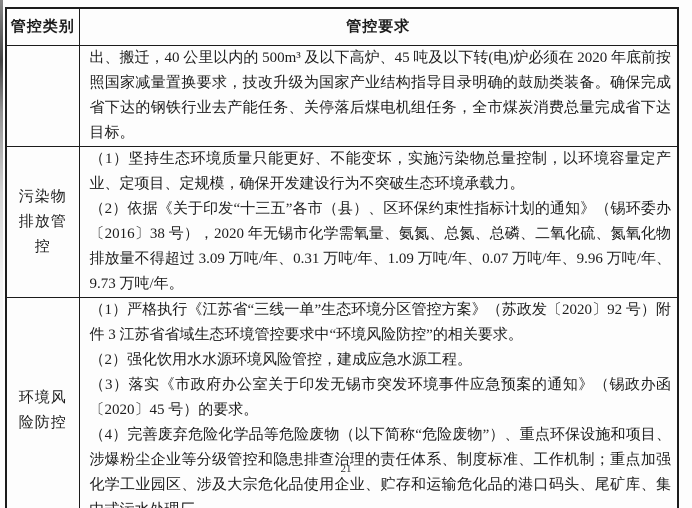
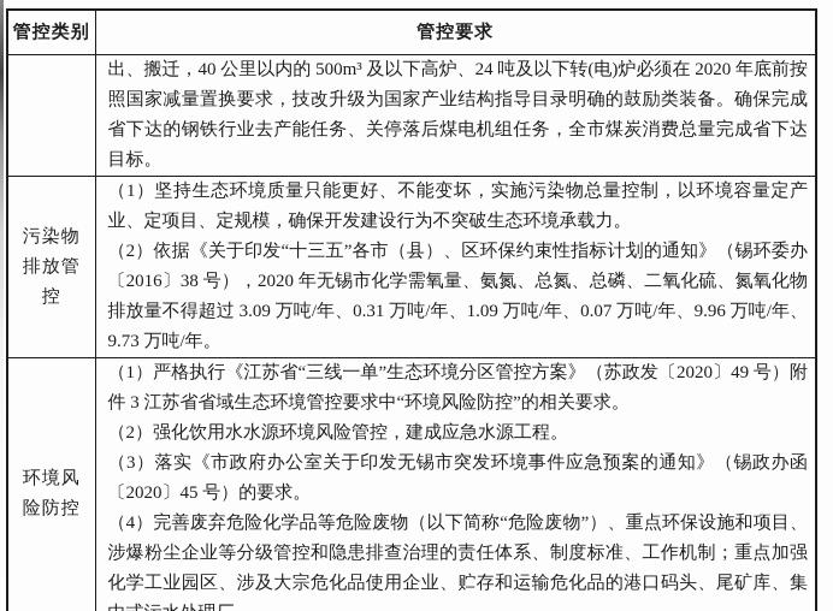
  管控类别	管控要求
- 	出、搬迁，40 公里以内的 500m³ 及以下高炉、45 吨及以下转(电)炉必须在 2020 年底前按照国家减量置换要求，技改升级为国家产业结构指导目录明确的鼓励类装备。确保完成省下达的钢铁行业去产能任务、关停落后煤电机组任务，全市煤炭消费总量完成省下达目标。
+ 	出、搬迁，40 公里以内的 500m³ 及以下高炉、24 吨及以下转(电)炉必须在 2020 年底前按照国家减量置换要求，技改升级为国家产业结构指导目录明确的鼓励类装备。确保完成省下达的钢铁行业去产能任务、关停落后煤电机组任务，全市煤炭消费总量完成省下达目标。
  污染物排放管控	（1）坚持生态环境质量只能更好、不能变坏，实施污染物总量控制，以环境容量定产业、定项目、定规模，确保开发建设行为不突破生态环境承载力。 （2）依据《关于印发“十三五”各市（县）、区环保约束性指标计划的通知》（锡环委办〔2016〕38 号），2020 年无锡市化学需氧量、氨氮、总氮、总磷、二氧化硫、氮氧化物排放量不得超过 3.09 万吨/年、0.31 万吨/年、1.09 万吨/年、0.07 万吨/年、9.96 万吨/年、9.73 万吨/年。
- 环境风险防控	（1）严格执行《江苏省“三线一单”生态环境分区管控方案》（苏政发〔2020〕92 号）附件 3 江苏省省域生态环境管控要求中“环境风险防控”的相关要求。 （2）强化饮用水水源环境风险管控，建成应急水源工程。 （3）落实《市政府办公室关于印发无锡市突发环境事件应急预案的通知》（锡政办函〔2020〕45 号）的要求。 （4）完善废弃危险化学品等危险废物（以下简称“危险废物”）、重点环保设施和项目、涉爆粉尘企业等分级管控和隐患排查治理的责任体系、制度标准、工作机制；重点加强化学工业园区、涉及大宗危化品使用企业、贮存和运输危化品的港口码头、尾矿库、集
+ 环境风险防控	（1）严格执行《江苏省“三线一单”生态环境分区管控方案》（苏政发〔2020〕49 号）附件 3 江苏省省域生态环境管控要求中“环境风险防控”的相关要求。 （2）强化饮用水水源环境风险管控，建成应急水源工程。 （3）落实《市政府办公室关于印发无锡市突发环境事件应急预案的通知》（锡政办函〔2020〕45 号）的要求。 （4）完善废弃危险化学品等危险废物（以下简称“危险废物”）、重点环保设施和项目、涉爆粉尘企业等分级管控和隐患排查治理的责任体系、制度标准、工作机制；重点加强化学工业园区、涉及大宗危化品使用企业、贮存和运输危化品的港口码头、尾矿库、集
- 21
